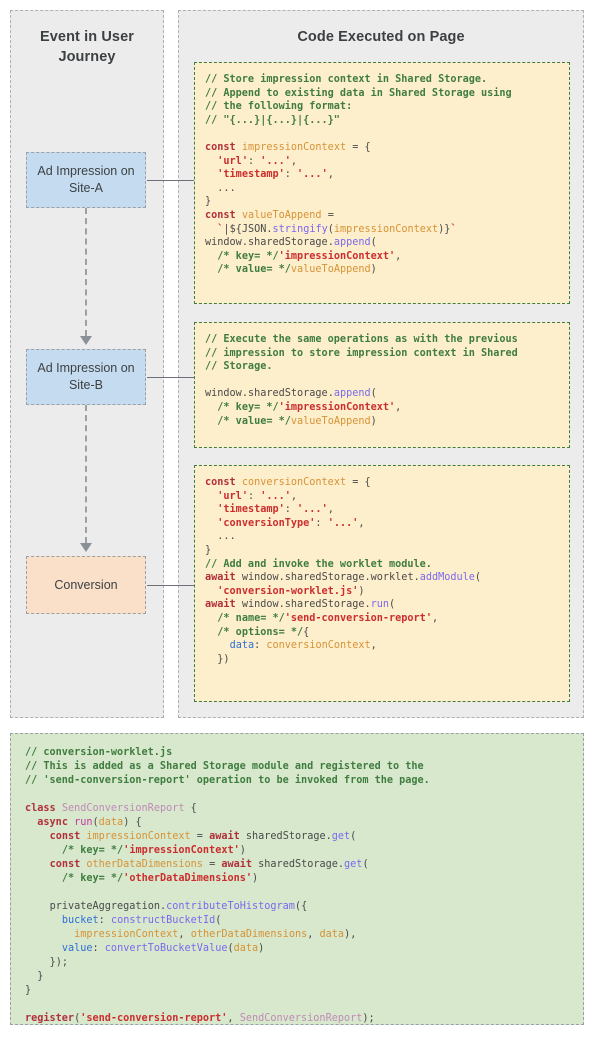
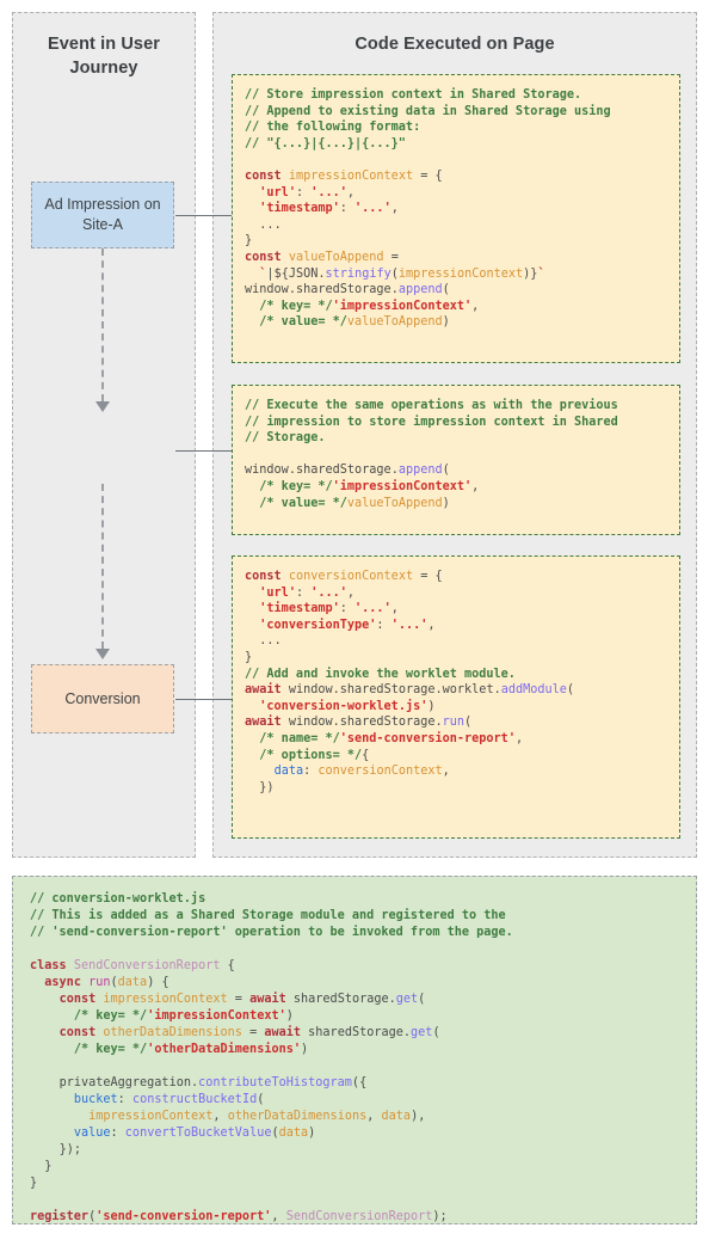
  Event in User Journey
  Code Executed on Page
  Ad Impression on Site-A
- Ad Impression on Site-B
  Conversion
  // Store impression context in Shared Storage. // Append to existing data in Shared Storage using // the following format: // "{...}|{...}|{...}" const impressionContext = { 'url': '...', 'timestamp': '...', ... } const valueToAppend = `|${JSON.stringify(impressionContext)}` window.sharedStorage.append( /* key= */'impressionContext', /* value= */valueToAppend)
  // Execute the same operations as with the previous // impression to store impression context in Shared // Storage. window.sharedStorage.append( /* key= */'impressionContext', /* value= */valueToAppend)
  const conversionContext = { 'url': '...', 'timestamp': '...', 'conversionType': '...', ... } // Add and invoke the worklet module. await window.sharedStorage.worklet.addModule( 'conversion-worklet.js') await window.sharedStorage.run( /* name= */'send-conversion-report', /* options= */{ data: conversionContext, })
  // conversion-worklet.js // This is added as a Shared Storage module and registered to the // 'send-conversion-report' operation to be invoked from the page. class SendConversionReport { async run(data) { const impressionContext = await sharedStorage.get( /* key= */'impressionContext') const otherDataDimensions = await sharedStorage.get( /* key= */'otherDataDimensions') privateAggregation.contributeToHistogram({ bucket: constructBucketId( impressionContext, otherDataDimensions, data), value: convertToBucketValue(data) }); } } register('send-conversion-report', SendConversionReport);
